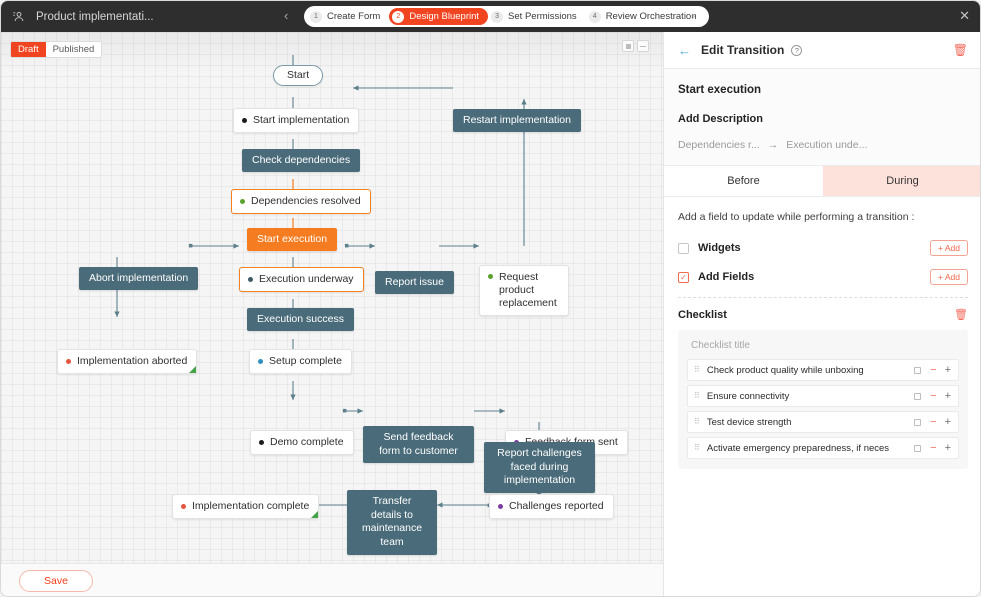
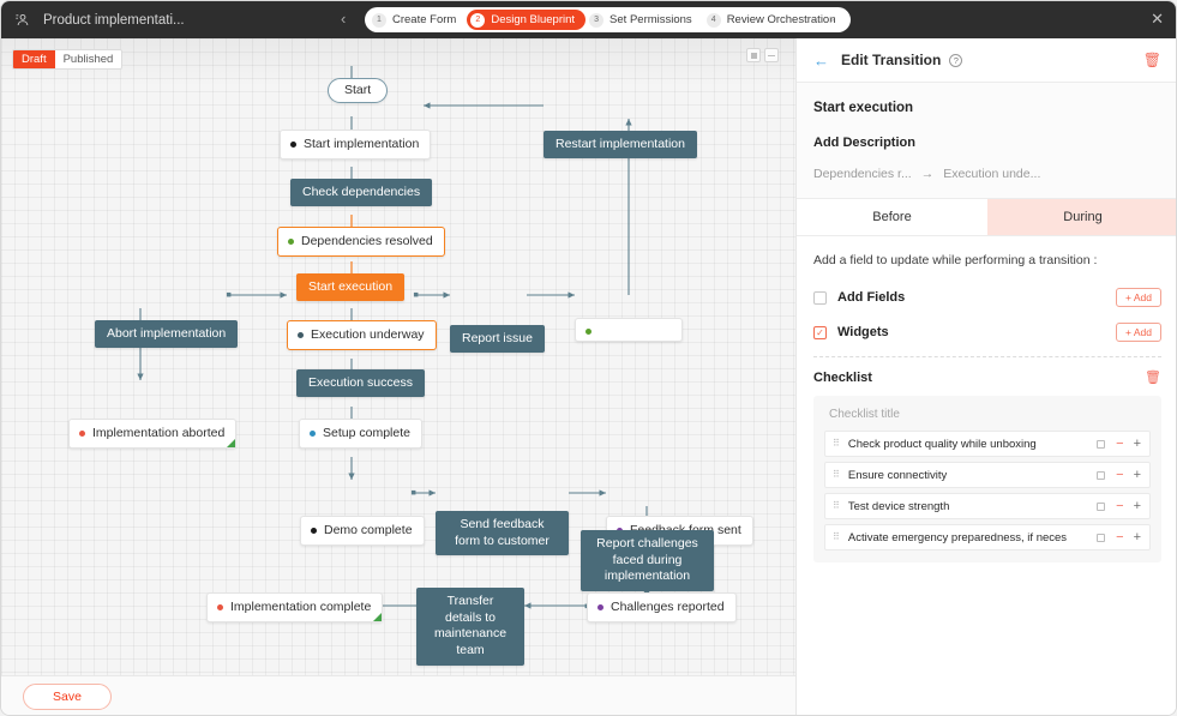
  Product implementati...
  ‹
  Create Form
  Design Blueprint
  Set Permissions
  Review Orchestration
  ›
  ✕
  Draft
  Published
  Start
  Start implementation
  Check dependencies
  Dependencies resolved
  Start execution
  Execution underway
  Restart implementation
  Abort implementation
  Report issue
- Request product replacement
  Implementation aborted
  Execution success
  Setup complete
  Demo complete
  Send feedback form to customer
  Report challenges faced during implementation
  Challenges reported
  Transfer details to maintenance team
  Implementation complete
  Save
  ←
  Edit Transition
  ?
  🗑
  Start execution
  Add Description
  Dependencies r...
  →
  Execution unde...
  Before
  During
  Add a field to update while performing a transition :
- Widgets
+ Add Fields
  + Add
  ✓
- Add Fields
+ Widgets
  + Add
  Checklist
  🗑
  Checklist title
  ⠿
  Check product quality while unboxing
  −
  +
  ⠿
  Ensure connectivity
  −
  +
  ⠿
  Test device strength
  −
  +
  ⠿
  Activate emergency preparedness, if neces
  −
  +
